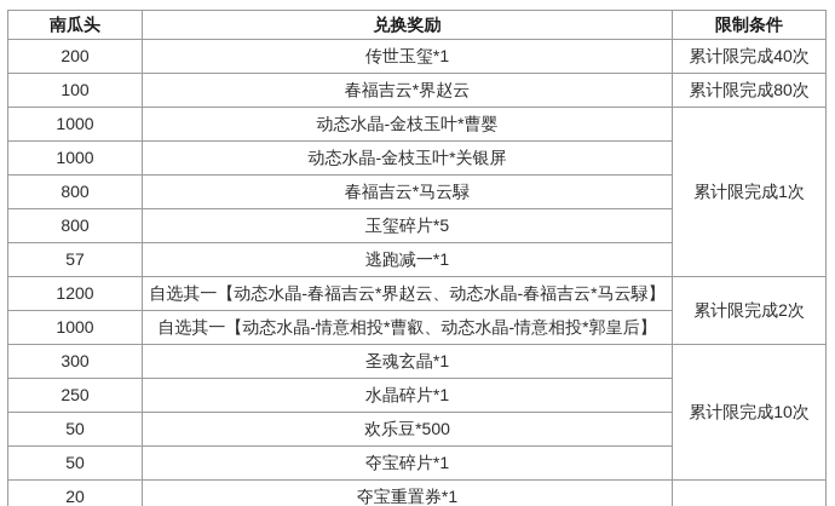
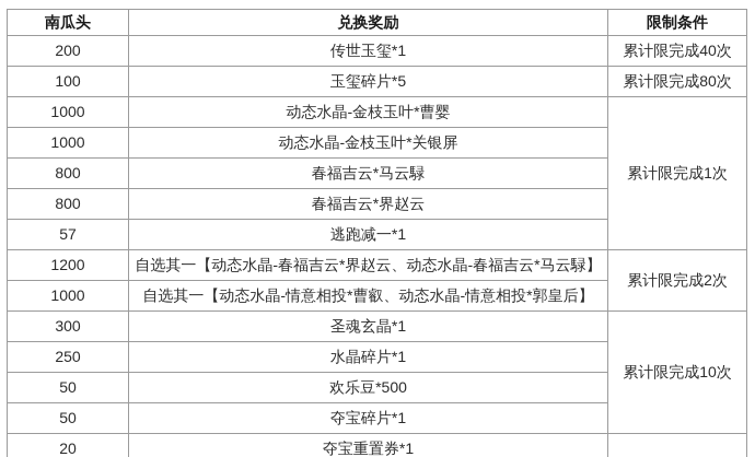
  南瓜头	兑换奖励	限制条件
  200	传世玉玺*1	累计限完成40次
- 100	春福吉云*界赵云	累计限完成80次
+ 100	玉玺碎片*5	累计限完成80次
  1000	动态水晶-金枝玉叶*曹婴	累计限完成1次
  1000	动态水晶-金枝玉叶*关银屏
  800	春福吉云*马云騄
- 800	玉玺碎片*5
+ 800	春福吉云*界赵云
  57	逃跑减一*1
  1200	自选其一【动态水晶-春福吉云*界赵云、动态水晶-春福吉云*马云騄】	累计限完成2次
  1000	自选其一【动态水晶-情意相投*曹叡、动态水晶-情意相投*郭皇后】
  300	圣魂玄晶*1	累计限完成10次
  250	水晶碎片*1
  50	欢乐豆*500
  50	夺宝碎片*1
  20	夺宝重置券*1
